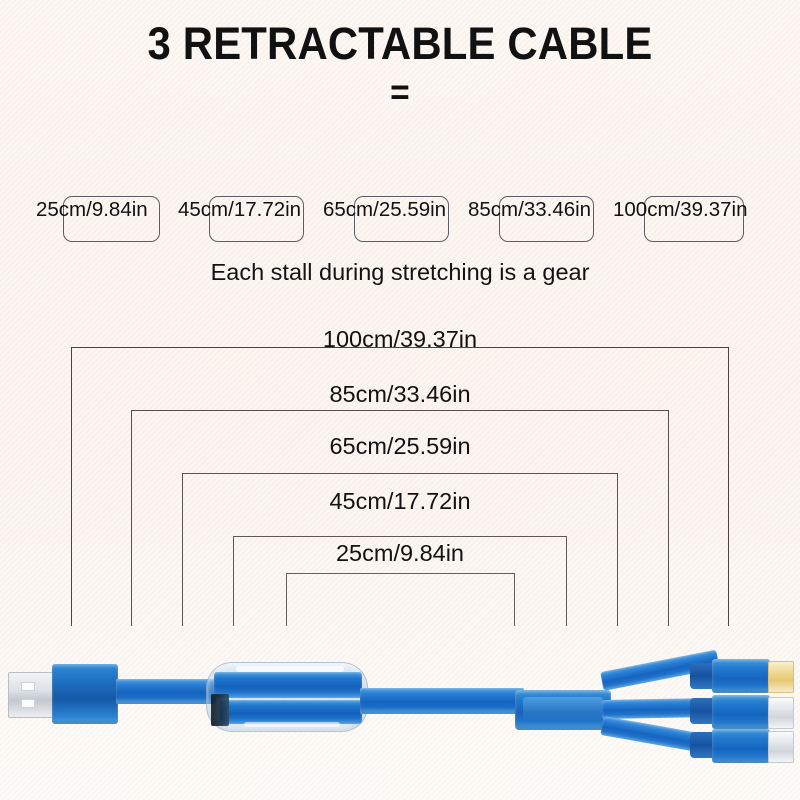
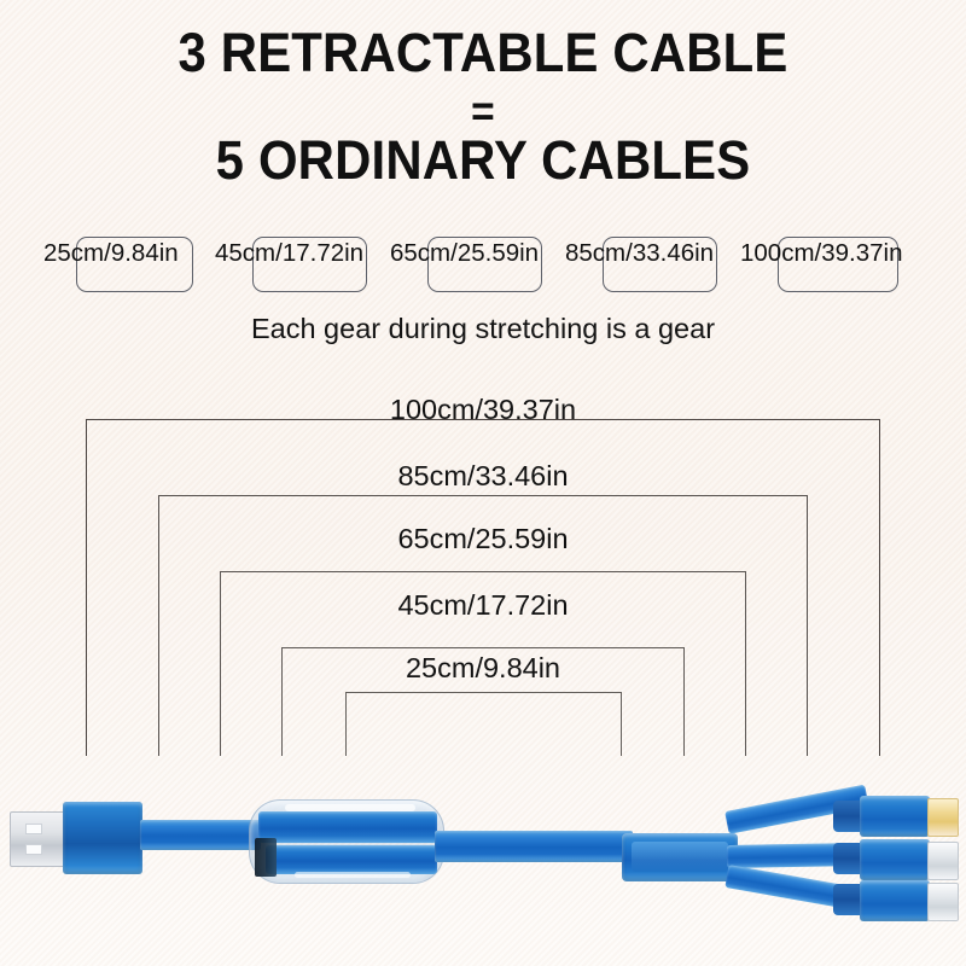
  3 RETRACTABLE CABLE
  =
+ 5 ORDINARY CABLES
  25cm/9.84in
  45cm/17.72in
  65cm/25.59in
  85cm/33.46in
  100cm/39.37in
- Each stall during stretching is a gear
+ Each gear during stretching is a gear
  100cm/39.37in
  85cm/33.46in
  65cm/25.59in
  45cm/17.72in
  25cm/9.84in
